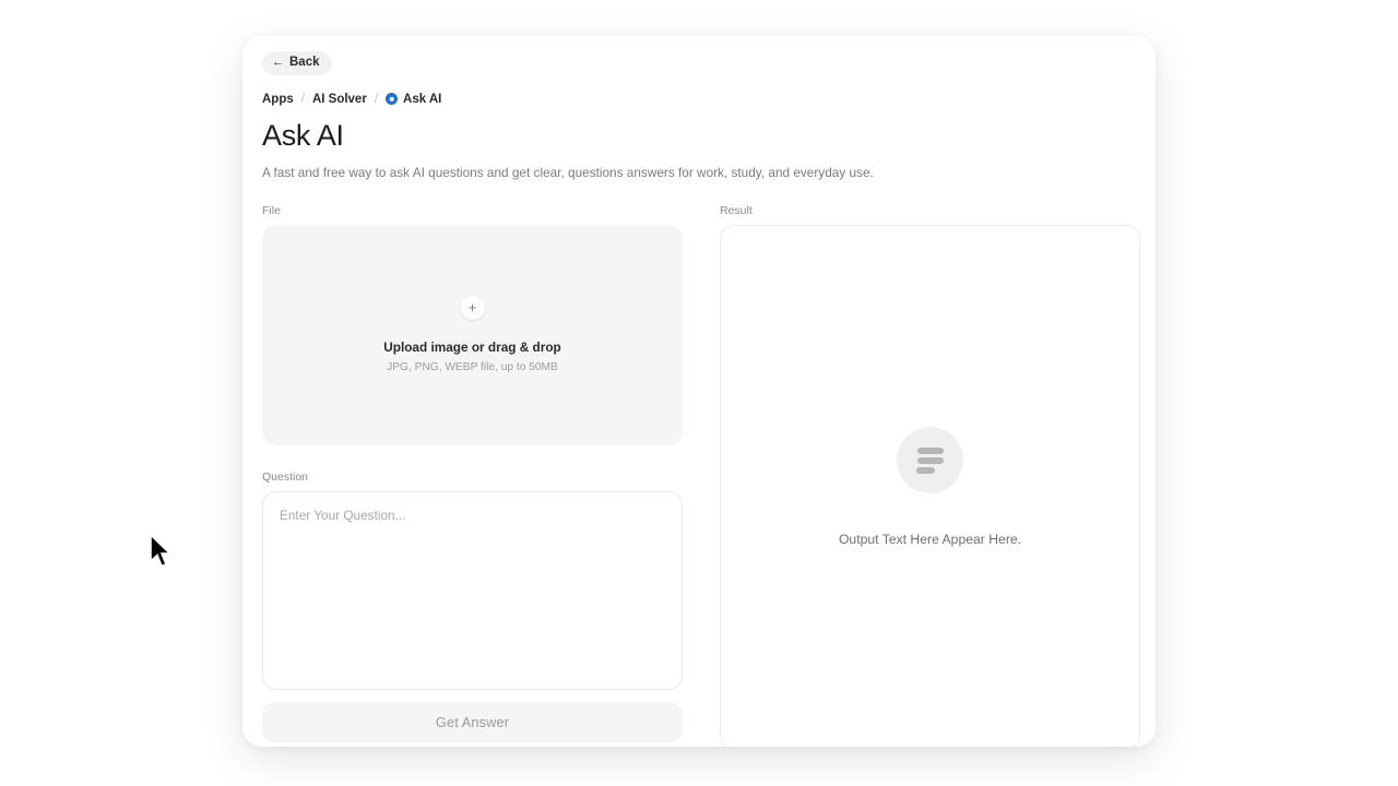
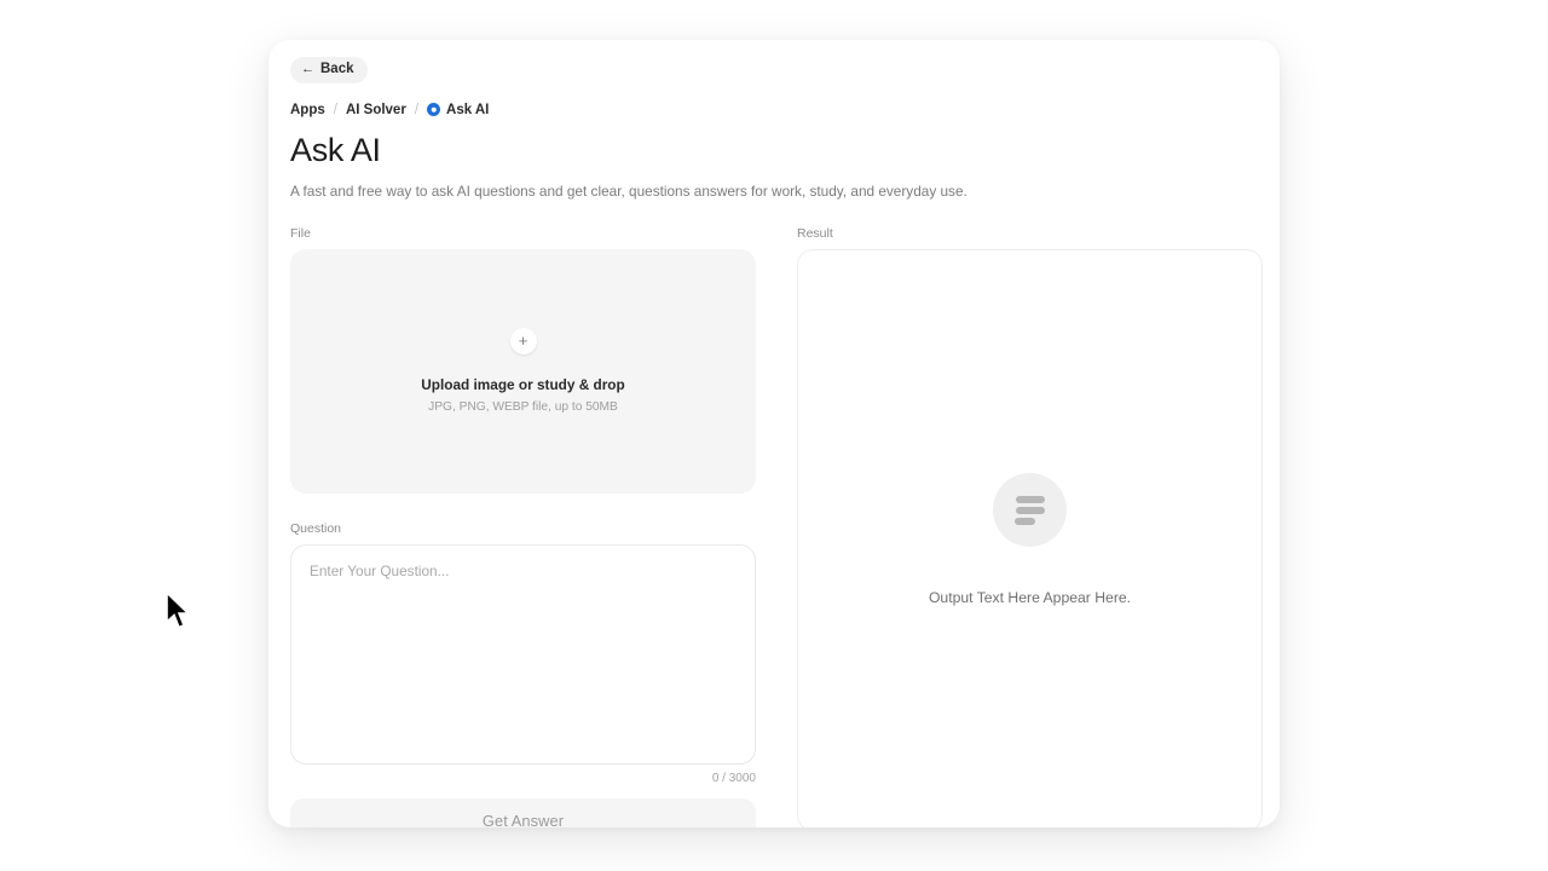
  ←
  Back
  Apps
  /
  AI Solver
  /
  Ask AI
  Ask AI
  A fast and free way to ask AI questions and get clear, questions answers for work, study, and everyday use.
  File
  +
- Upload image or drag & drop
+ Upload image or study & drop
  JPG, PNG, WEBP file, up to 50MB
  Question
  Enter Your Question...
+ 0 / 3000
  Get Answer
  Result
  Output Text Here Appear Here.
